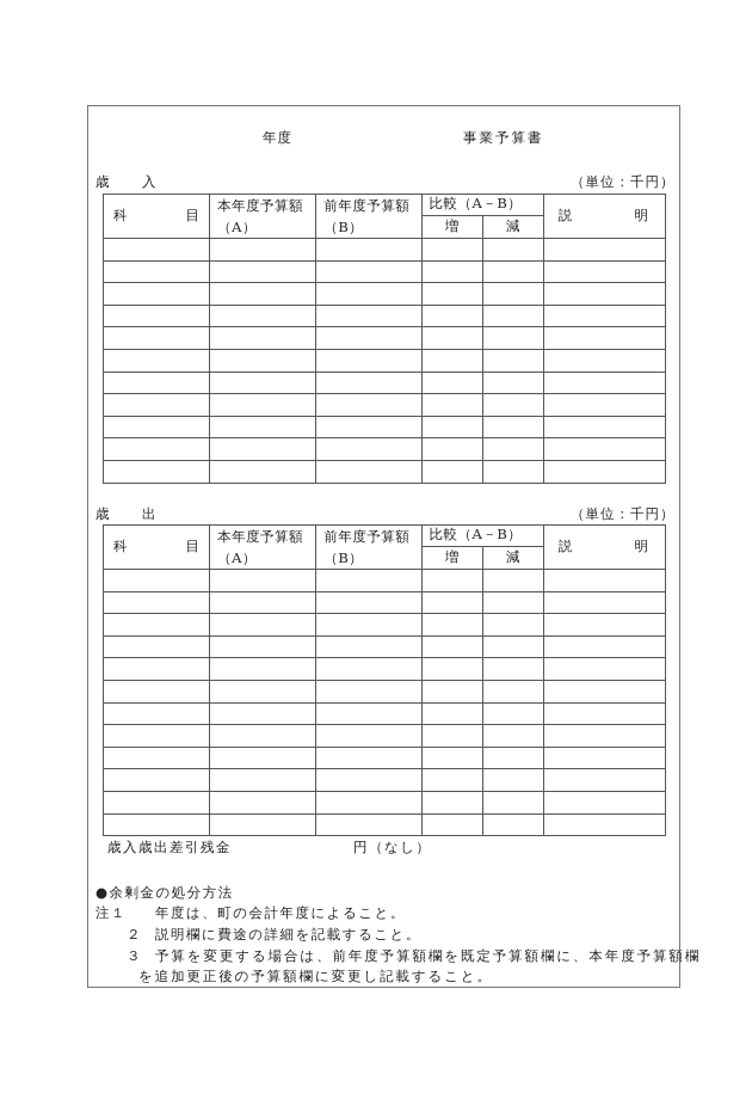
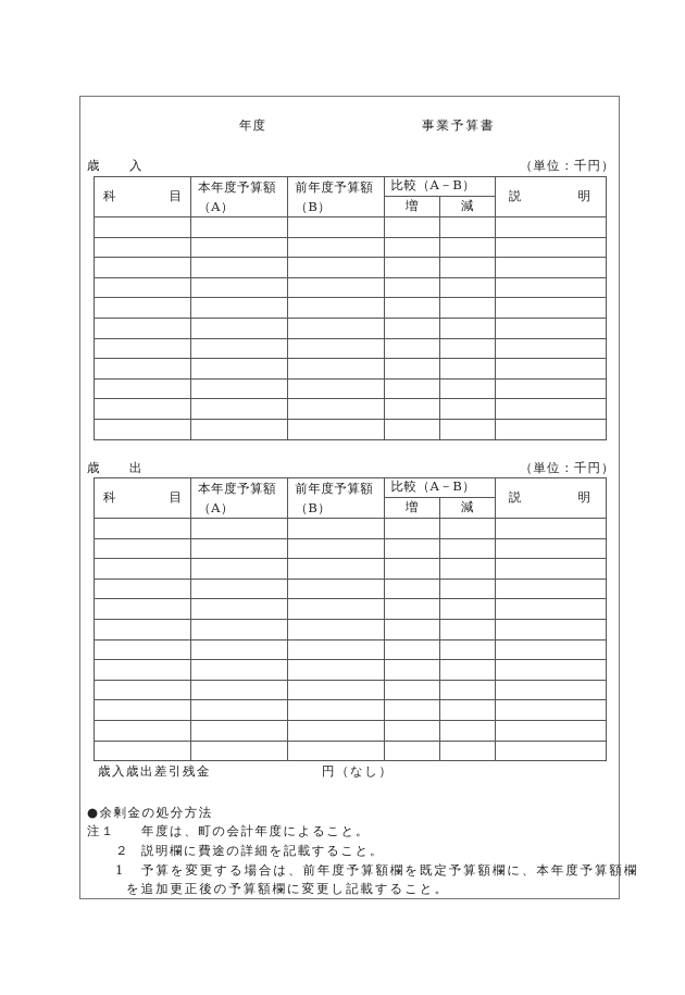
  年度
  事業予算書
  歳 入
  （単位：千円）
  科 目	本年度予算額 （A）	前年度予算額 （B）	比較（A－B）	説 明
  増	減
  歳 出
  （単位：千円）
  科 目	本年度予算額 （A）	前年度予算額 （B）	比較（A－B）	説 明
  増	減
  歳入歳出差引残金
  円（なし）
  ●余剰金の処分方法
  注１
  年度は、町の会計年度によること。
  ２
  説明欄に費途の詳細を記載すること。
- ３
+ 1
  予算を変更する場合は、前年度予算額欄を既定予算額欄に、本年度予算額欄
  を追加更正後の予算額欄に変更し記載すること。
